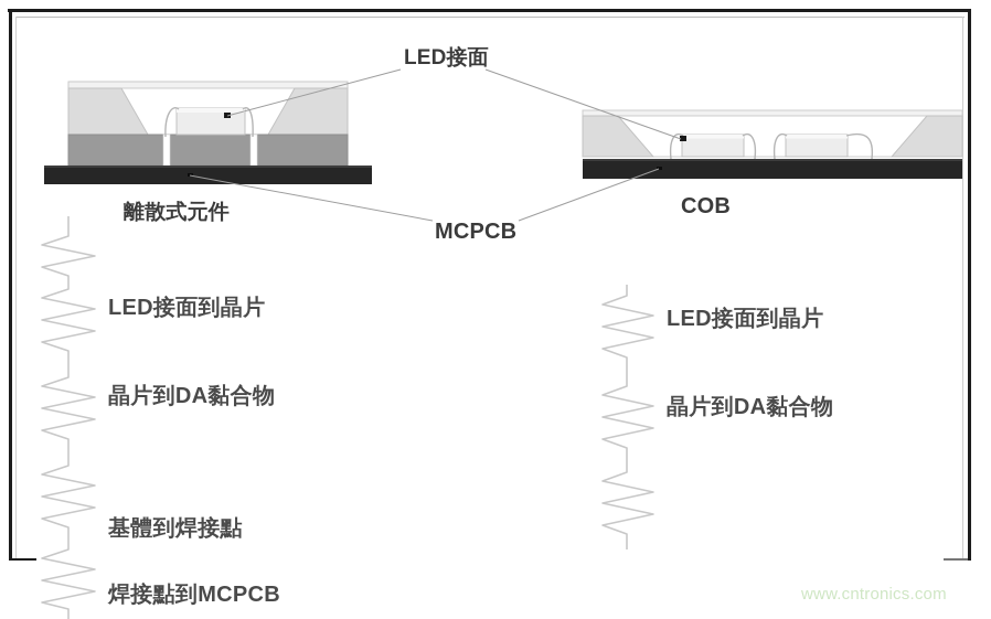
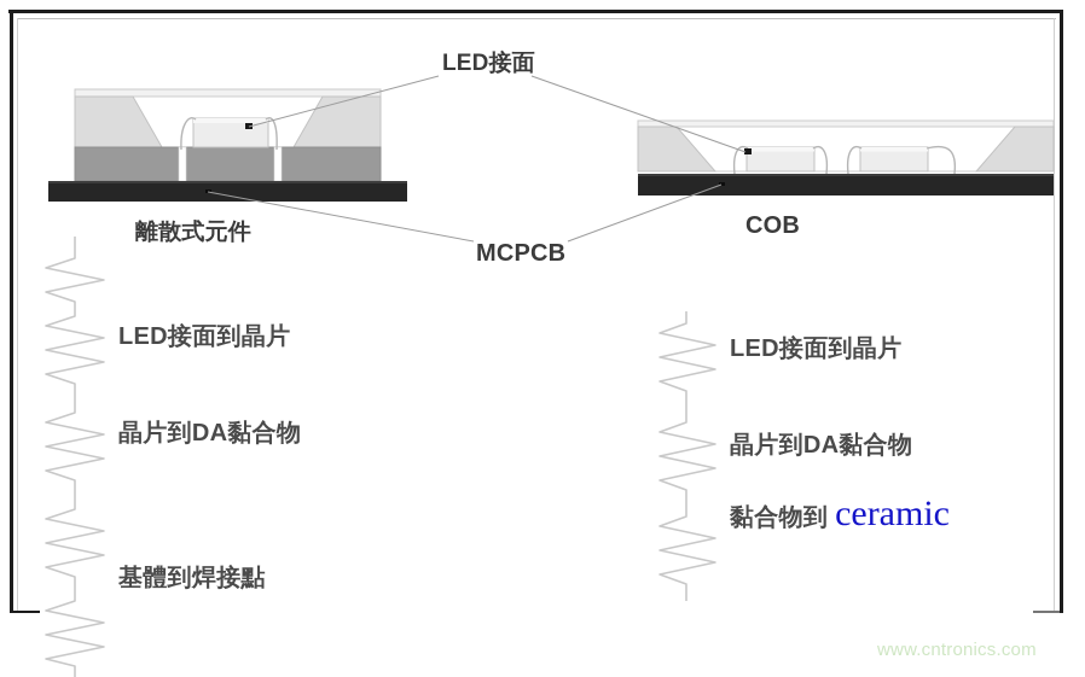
  LED接面
  離散式元件
  COB
  MCPCB
  LED接面到晶片
  晶片到DA黏合物
  基體到焊接點
- 焊接點到MCPCB
  LED接面到晶片
  晶片到DA黏合物
+ 黏合物到 ceramic
  www.cntronics.com
